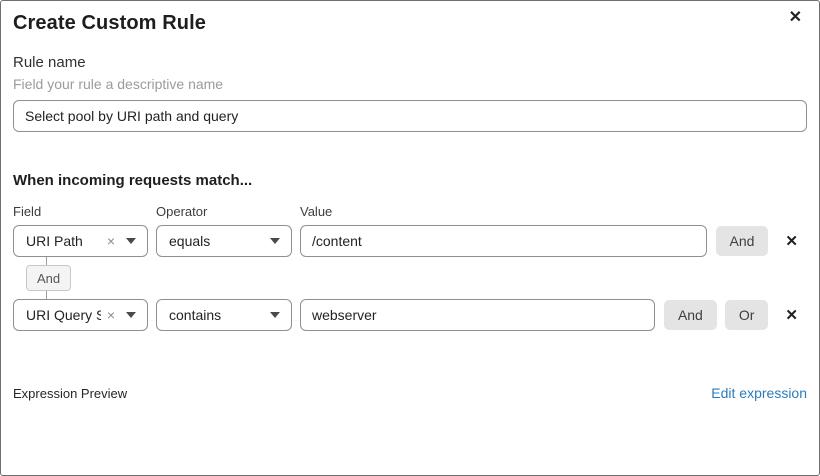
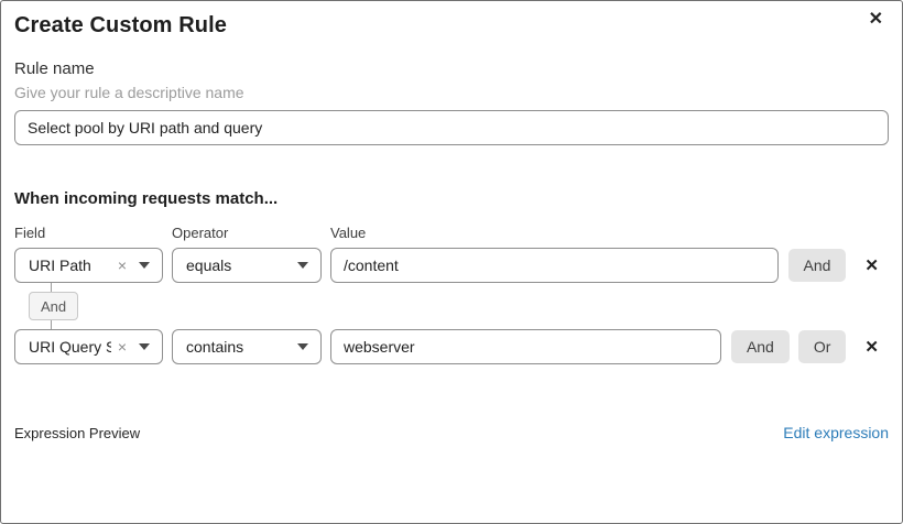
  Create Custom Rule
  ✕
  Rule name
- Field your rule a descriptive name
+ Give your rule a descriptive name
  Select pool by URI path and query
  When incoming requests match...
  Field
  Operator
  Value
  URI Path
  ×
  equals
  /content
  And
  ✕
  And
  ×
  contains
  webserver
  And
  Or
  ✕
  Expression Preview
  Edit expression
